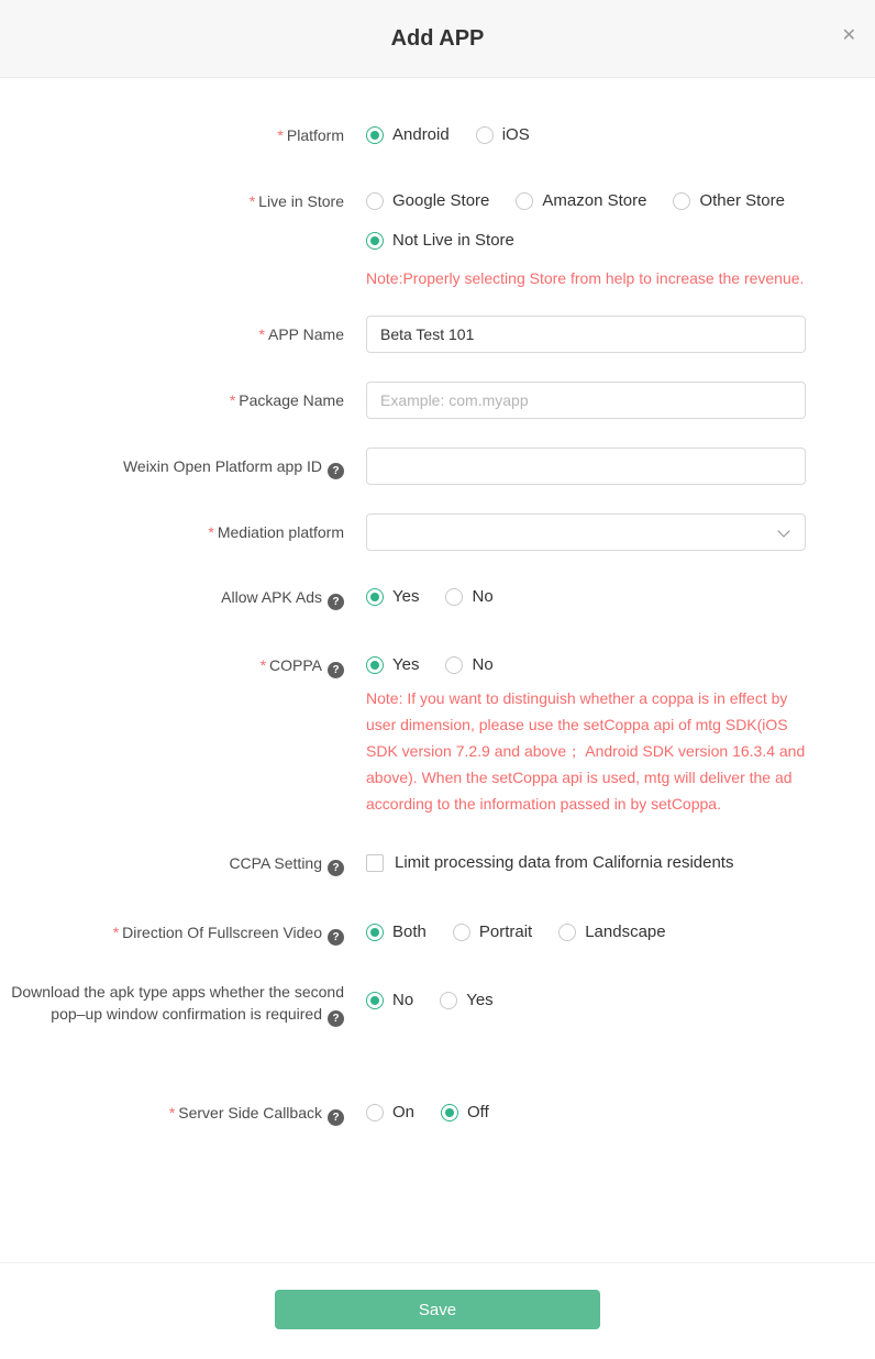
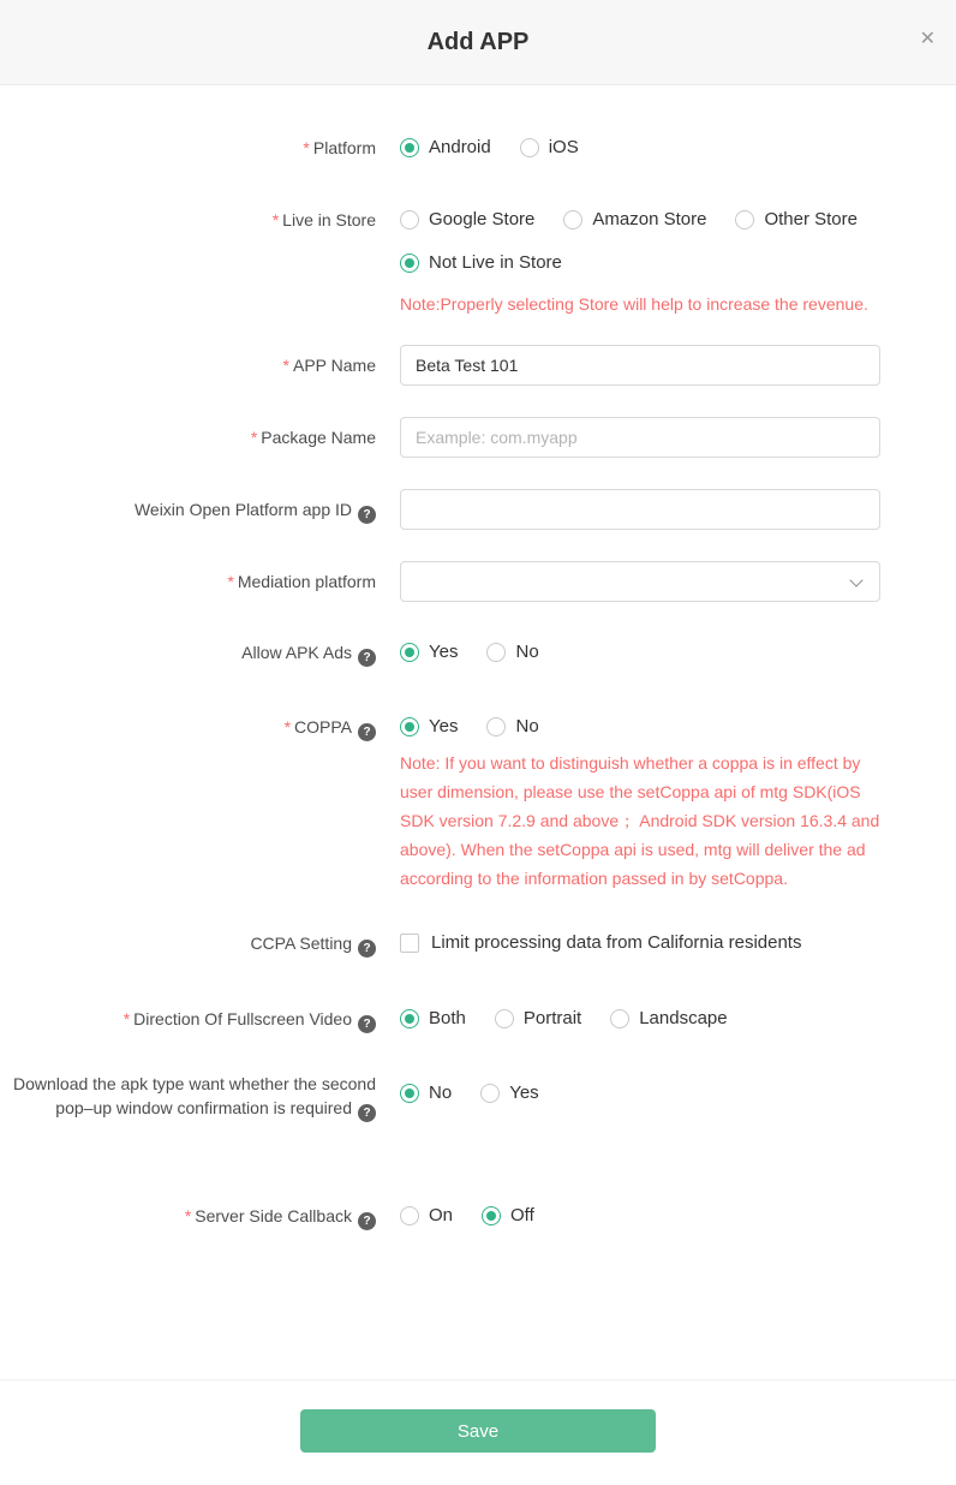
  Add APP
  ✕
  * Platform
  Android
  iOS
  * Live in Store
  Google Store
  Amazon Store
  Other Store
  Not Live in Store
- Note:Properly selecting Store from help to increase the revenue.
+ Note:Properly selecting Store will help to increase the revenue.
  * APP Name
  Beta Test 101
  * Package Name
  Example: com.myapp
  Weixin Open Platform app ID ?
  * Mediation platform
  Allow APK Ads ?
  Yes
  No
  * COPPA ?
  Yes
  No
  Note: If you want to distinguish whether a coppa is in effect by user dimension, please use the setCoppa api of mtg SDK(iOS SDK version 7.2.9 and above； Android SDK version 16.3.4 and above). When the setCoppa api is used, mtg will deliver the ad according to the information passed in by setCoppa.
  CCPA Setting ?
  Limit processing data from California residents
  * Direction Of Fullscreen Video ?
  Both
  Portrait
  Landscape
- Download the apk type apps whether the second pop–up window confirmation is required ?
+ Download the apk type want whether the second pop–up window confirmation is required ?
  No
  Yes
  * Server Side Callback ?
  On
  Off
  Save
